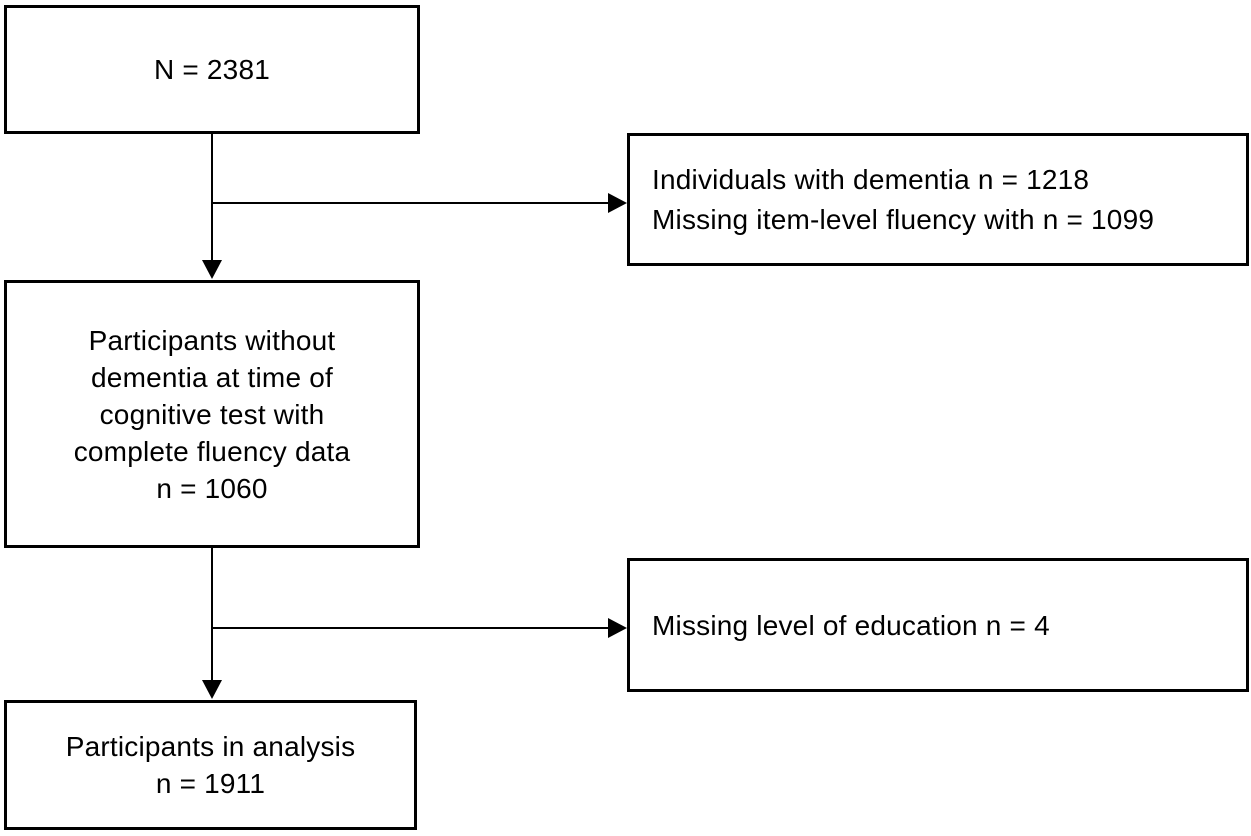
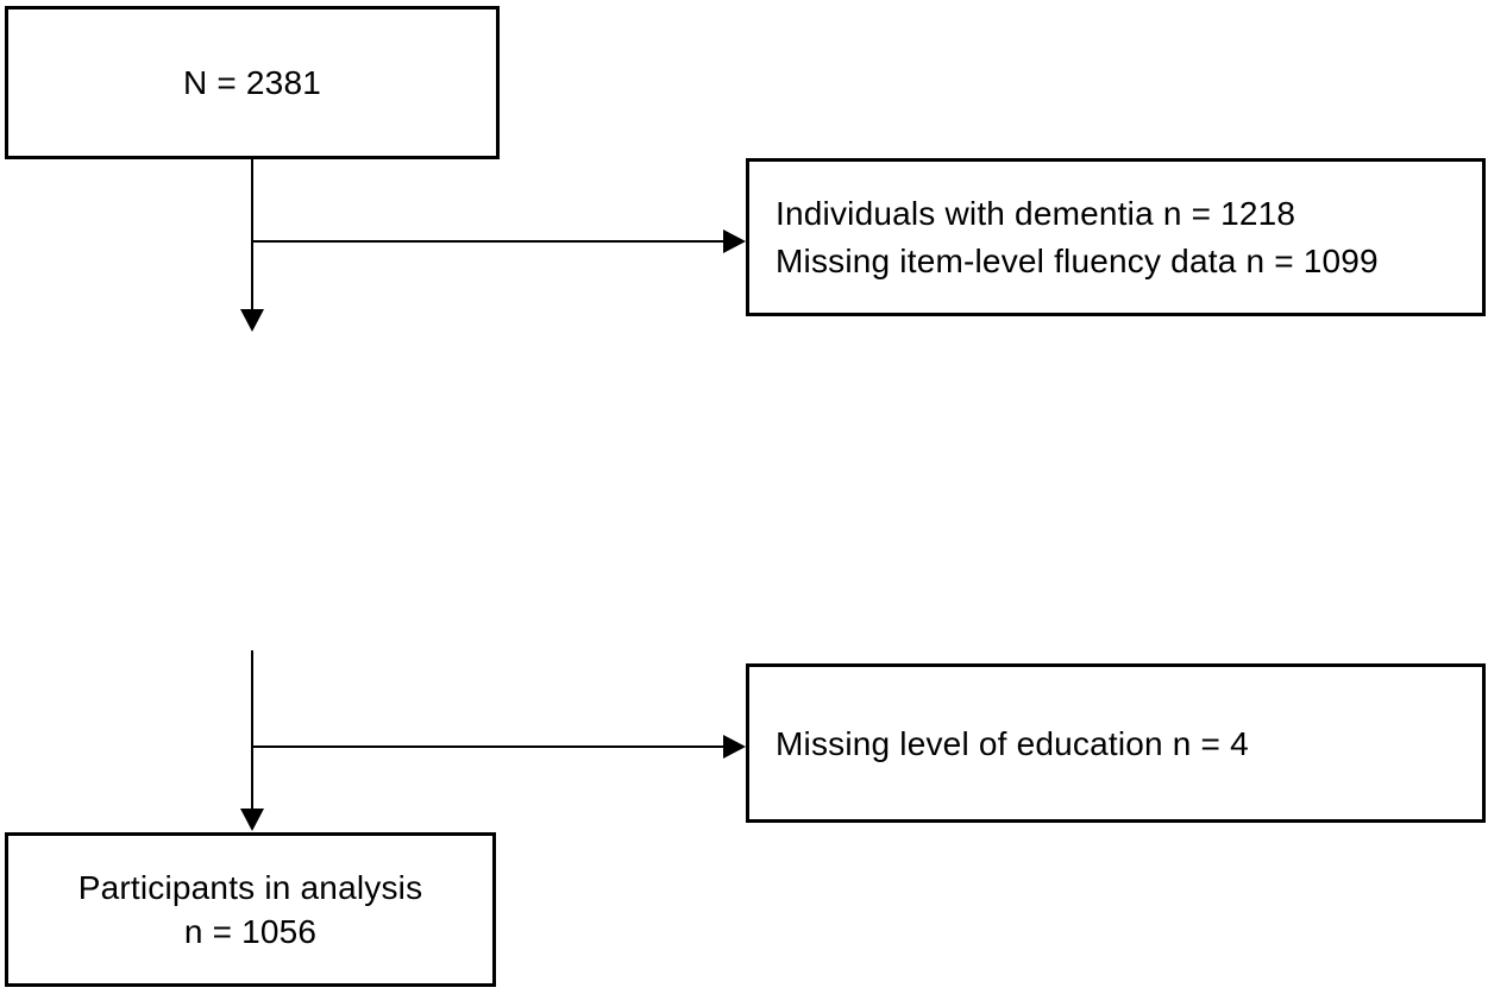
  N = 2381
  Individuals with dementia n = 1218
- Missing item-level fluency with n = 1099
+ Missing item-level fluency data n = 1099
- Participants without
- dementia at time of
- cognitive test with
- complete fluency data
- n = 1060
  Missing level of education n = 4
  Participants in analysis
- n = 1911
+ n = 1056
